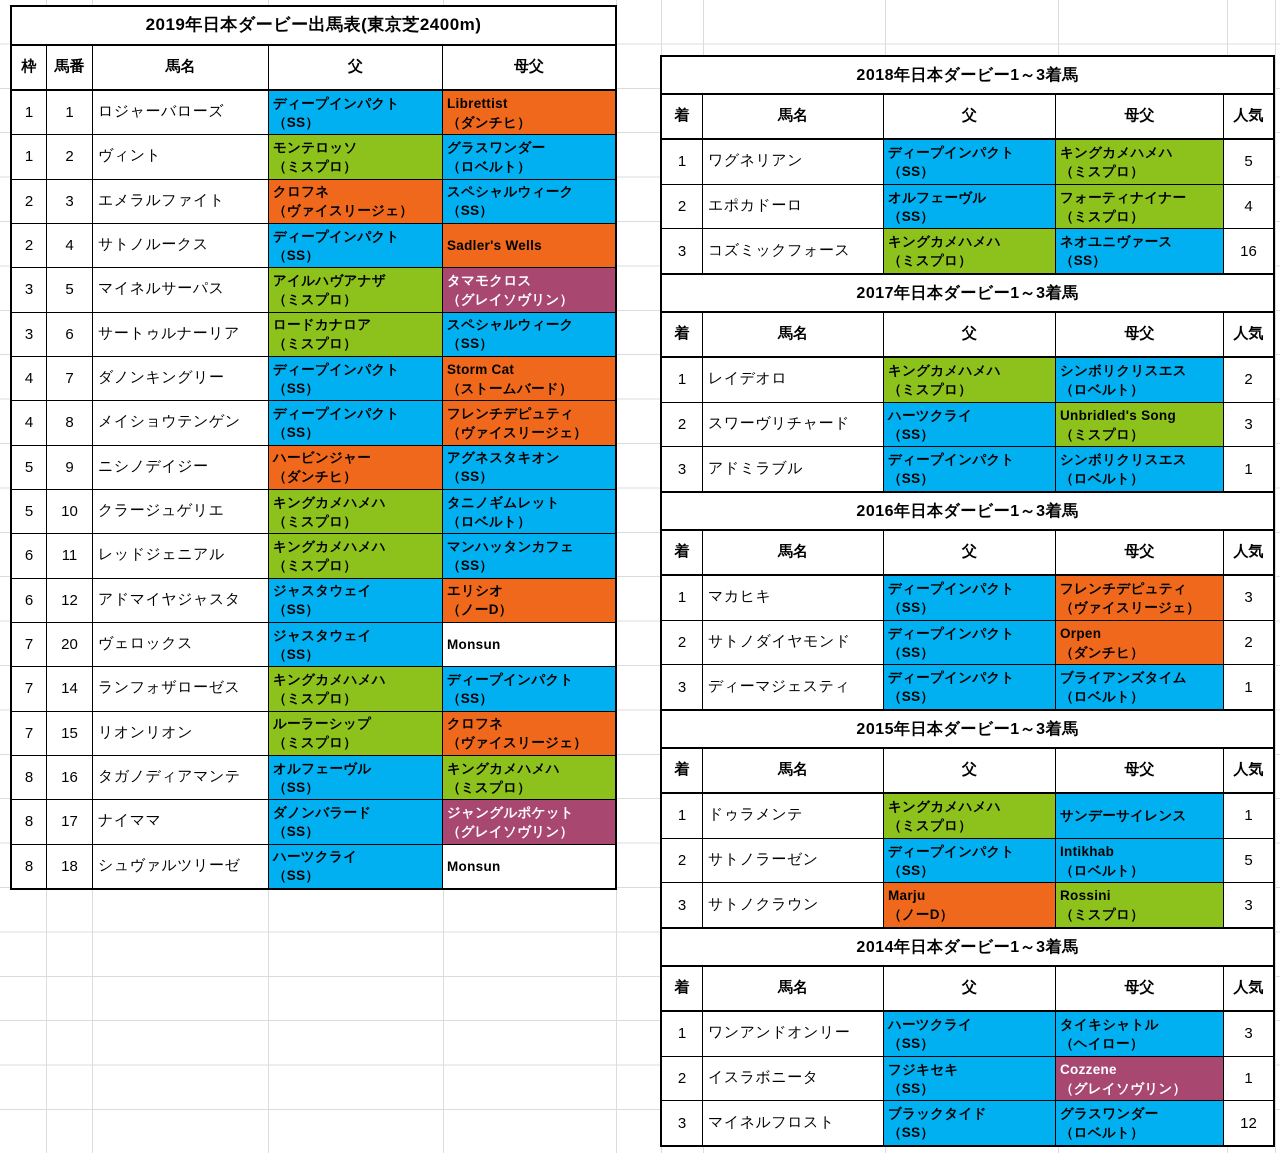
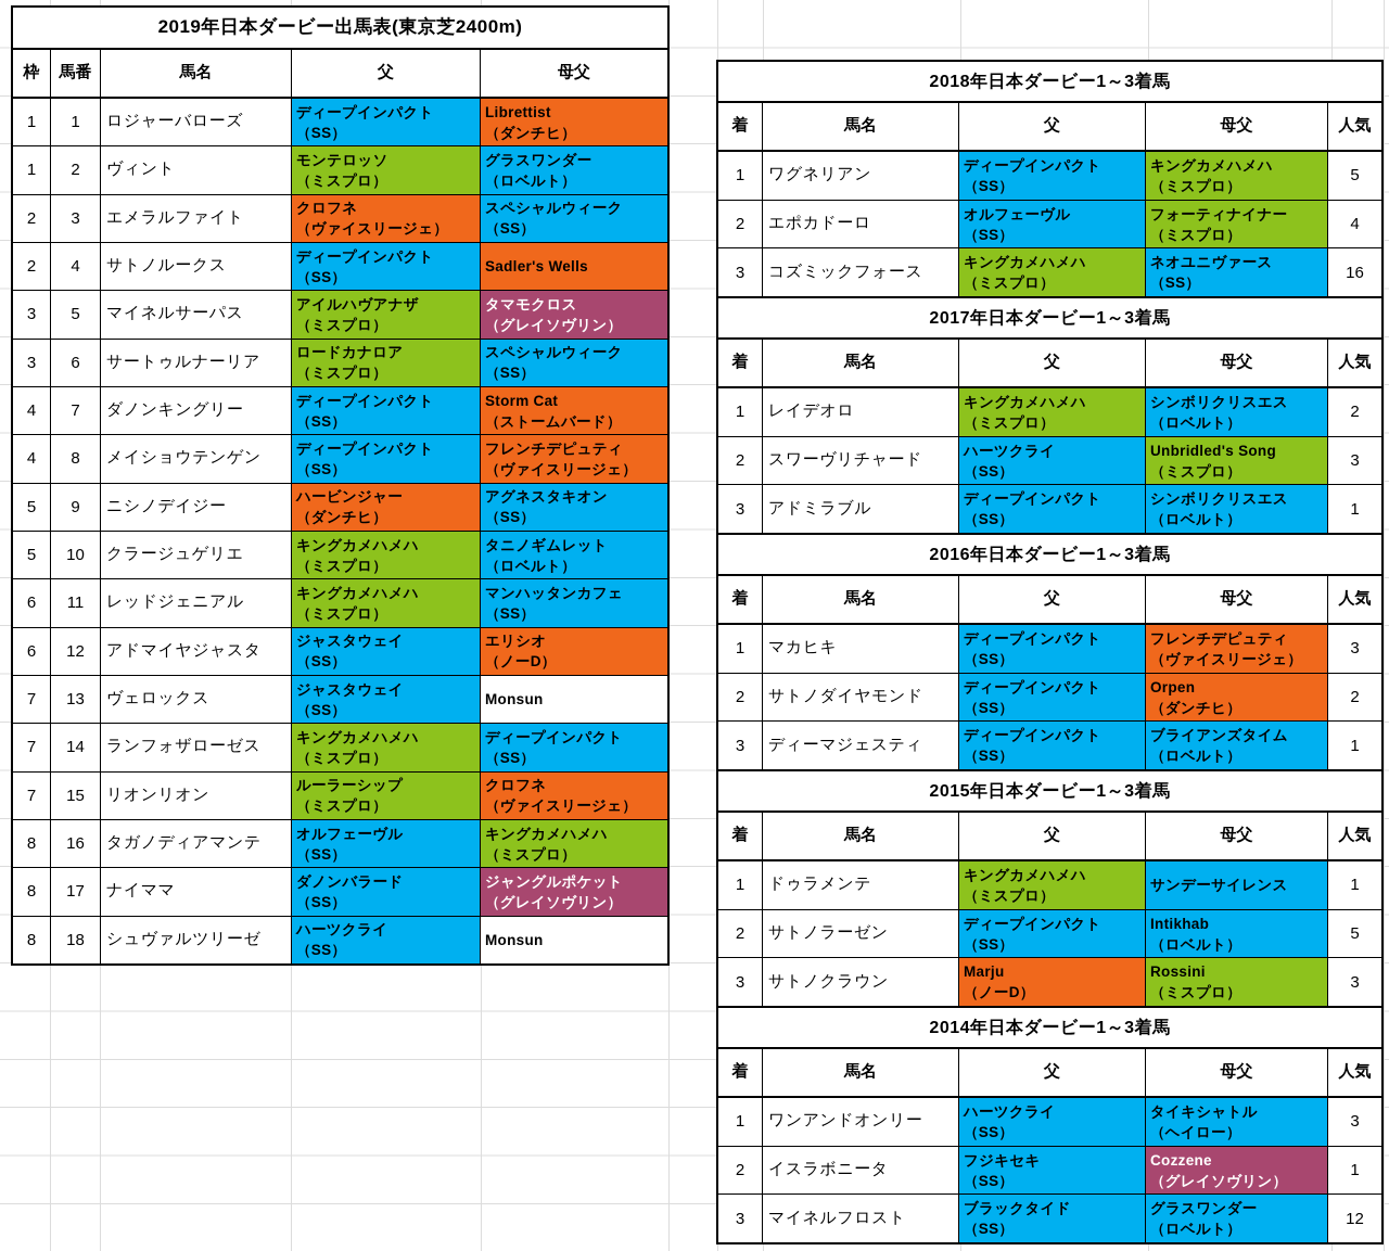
  2019年日本ダービー出馬表(東京芝2400m)
  枠
  馬番
  馬名
  父
  母父
  1
  1
  ロジャーバローズ
  ディープインパクト
  （SS）
  Librettist
  （ダンチヒ）
  1
  2
  ヴィント
  モンテロッソ
  （ミスプロ）
  グラスワンダー
  （ロベルト）
  2
  3
  エメラルファイト
  クロフネ
  （ヴァイスリージェ）
  スペシャルウィーク
  （SS）
  2
  4
  サトノルークス
  ディープインパクト
  （SS）
  Sadler's Wells
  3
  5
  マイネルサーパス
  アイルハヴアナザ
  （ミスプロ）
  タマモクロス
  （グレイソヴリン）
  3
  6
  サートゥルナーリア
  ロードカナロア
  （ミスプロ）
  スペシャルウィーク
  （SS）
  4
  7
  ダノンキングリー
  ディープインパクト
  （SS）
  Storm Cat
  （ストームバード）
  4
  8
  メイショウテンゲン
  ディープインパクト
  （SS）
  フレンチデピュティ
  （ヴァイスリージェ）
  5
  9
  ニシノデイジー
  ハービンジャー
  （ダンチヒ）
  アグネスタキオン
  （SS）
  5
  10
  クラージュゲリエ
  キングカメハメハ
  （ミスプロ）
  タニノギムレット
  （ロベルト）
  6
  11
  レッドジェニアル
  キングカメハメハ
  （ミスプロ）
  マンハッタンカフェ
  （SS）
  6
  12
  アドマイヤジャスタ
  ジャスタウェイ
  （SS）
  エリシオ
  （ノーD）
  7
- 20
+ 13
  ヴェロックス
  ジャスタウェイ
  （SS）
  Monsun
  7
  14
  ランフォザローゼス
  キングカメハメハ
  （ミスプロ）
  ディープインパクト
  （SS）
  7
  15
  リオンリオン
  ルーラーシップ
  （ミスプロ）
  クロフネ
  （ヴァイスリージェ）
  8
  16
  タガノディアマンテ
  オルフェーヴル
  （SS）
  キングカメハメハ
  （ミスプロ）
  8
  17
  ナイママ
  ダノンバラード
  （SS）
  ジャングルポケット
  （グレイソヴリン）
  8
  18
  シュヴァルツリーゼ
  ハーツクライ
  （SS）
  Monsun
  2018年日本ダービー1～3着馬
  着
  馬名
  父
  母父
  人気
  1
  ワグネリアン
  ディープインパクト
  （SS）
  キングカメハメハ
  （ミスプロ）
  5
  2
  エポカドーロ
  オルフェーヴル
  （SS）
  フォーティナイナー
  （ミスプロ）
  4
  3
  コズミックフォース
  キングカメハメハ
  （ミスプロ）
  ネオユニヴァース
  （SS）
  16
  2017年日本ダービー1～3着馬
  着
  馬名
  父
  母父
  人気
  1
  レイデオロ
  キングカメハメハ
  （ミスプロ）
  シンボリクリスエス
  （ロベルト）
  2
  2
  スワーヴリチャード
  ハーツクライ
  （SS）
  Unbridled's Song
  （ミスプロ）
  3
  3
  アドミラブル
  ディープインパクト
  （SS）
  シンボリクリスエス
  （ロベルト）
  1
  2016年日本ダービー1～3着馬
  着
  馬名
  父
  母父
  人気
  1
  マカヒキ
  ディープインパクト
  （SS）
  フレンチデピュティ
  （ヴァイスリージェ）
  3
  2
  サトノダイヤモンド
  ディープインパクト
  （SS）
  Orpen
  （ダンチヒ）
  2
  3
  ディーマジェスティ
  ディープインパクト
  （SS）
  ブライアンズタイム
  （ロベルト）
  1
  2015年日本ダービー1～3着馬
  着
  馬名
  父
  母父
  人気
  1
  ドゥラメンテ
  キングカメハメハ
  （ミスプロ）
  サンデーサイレンス
  1
  2
  サトノラーゼン
  ディープインパクト
  （SS）
  Intikhab
  （ロベルト）
  5
  3
  サトノクラウン
  Marju
  （ノーD）
  Rossini
  （ミスプロ）
  3
  2014年日本ダービー1～3着馬
  着
  馬名
  父
  母父
  人気
  1
  ワンアンドオンリー
  ハーツクライ
  （SS）
  タイキシャトル
  （ヘイロー）
  3
  2
  イスラボニータ
  フジキセキ
  （SS）
  Cozzene
  （グレイソヴリン）
  1
  3
  マイネルフロスト
  ブラックタイド
  （SS）
  グラスワンダー
  （ロベルト）
  12
